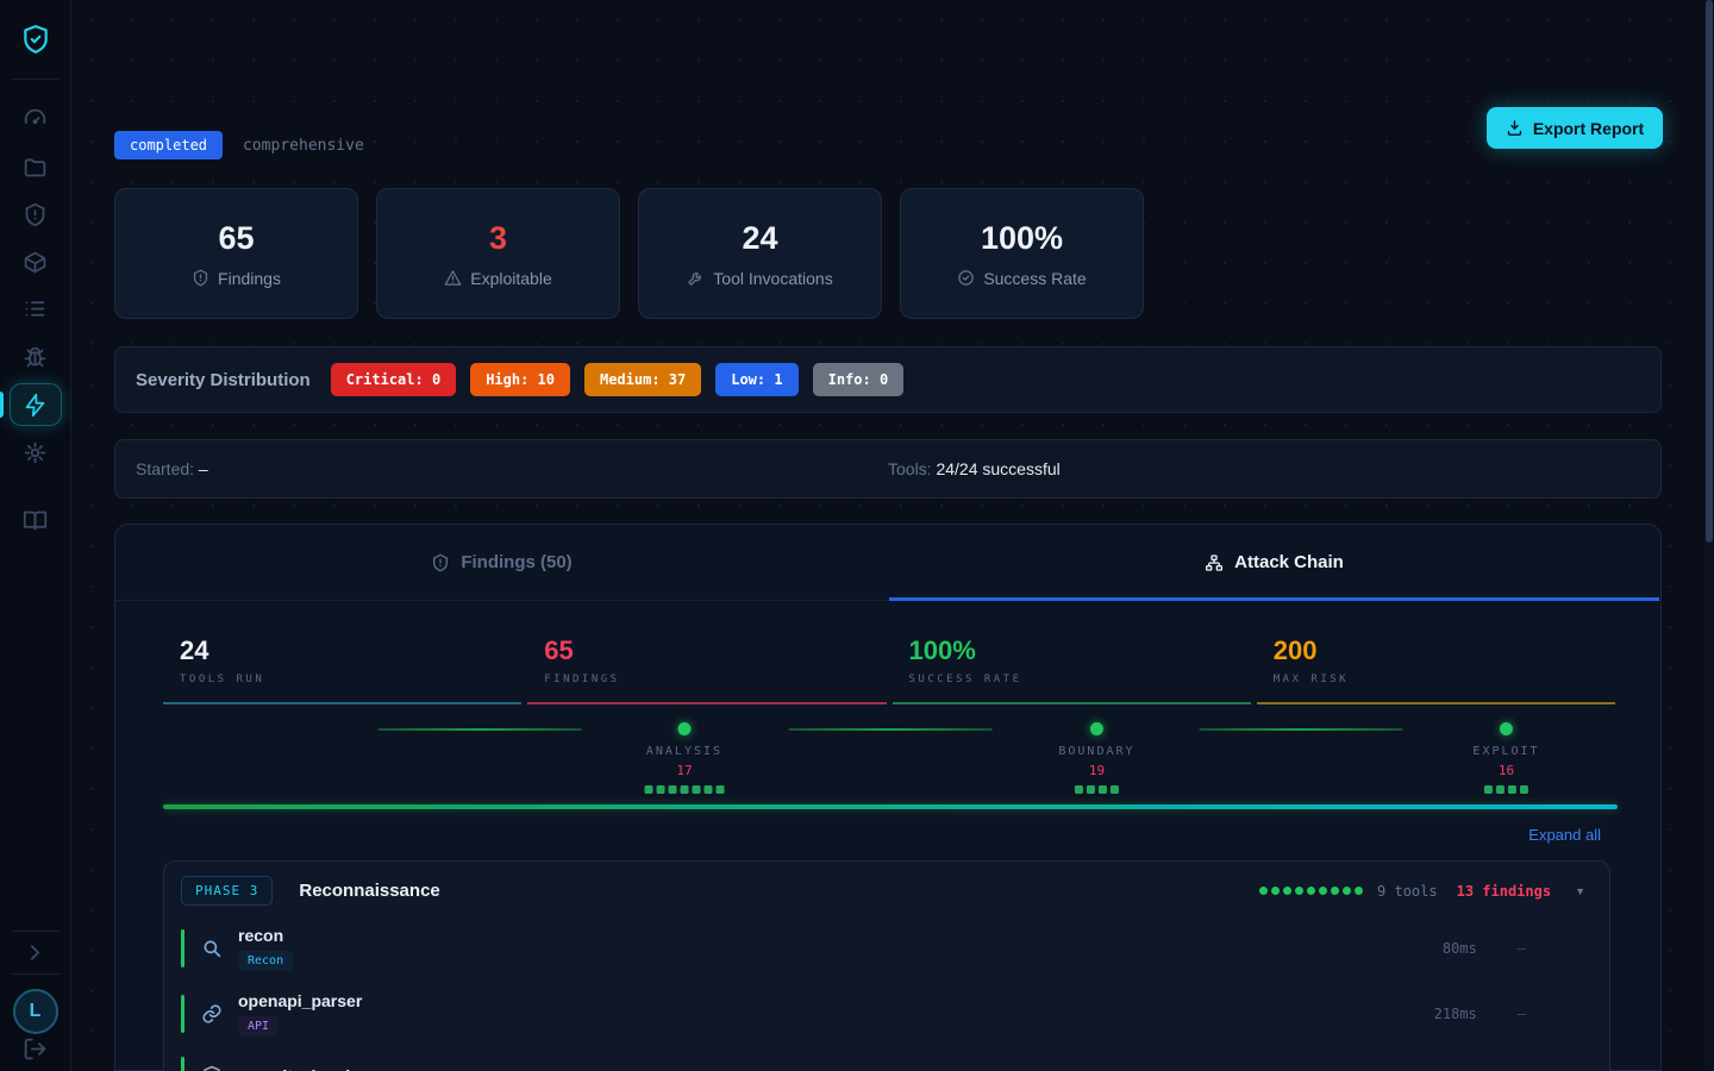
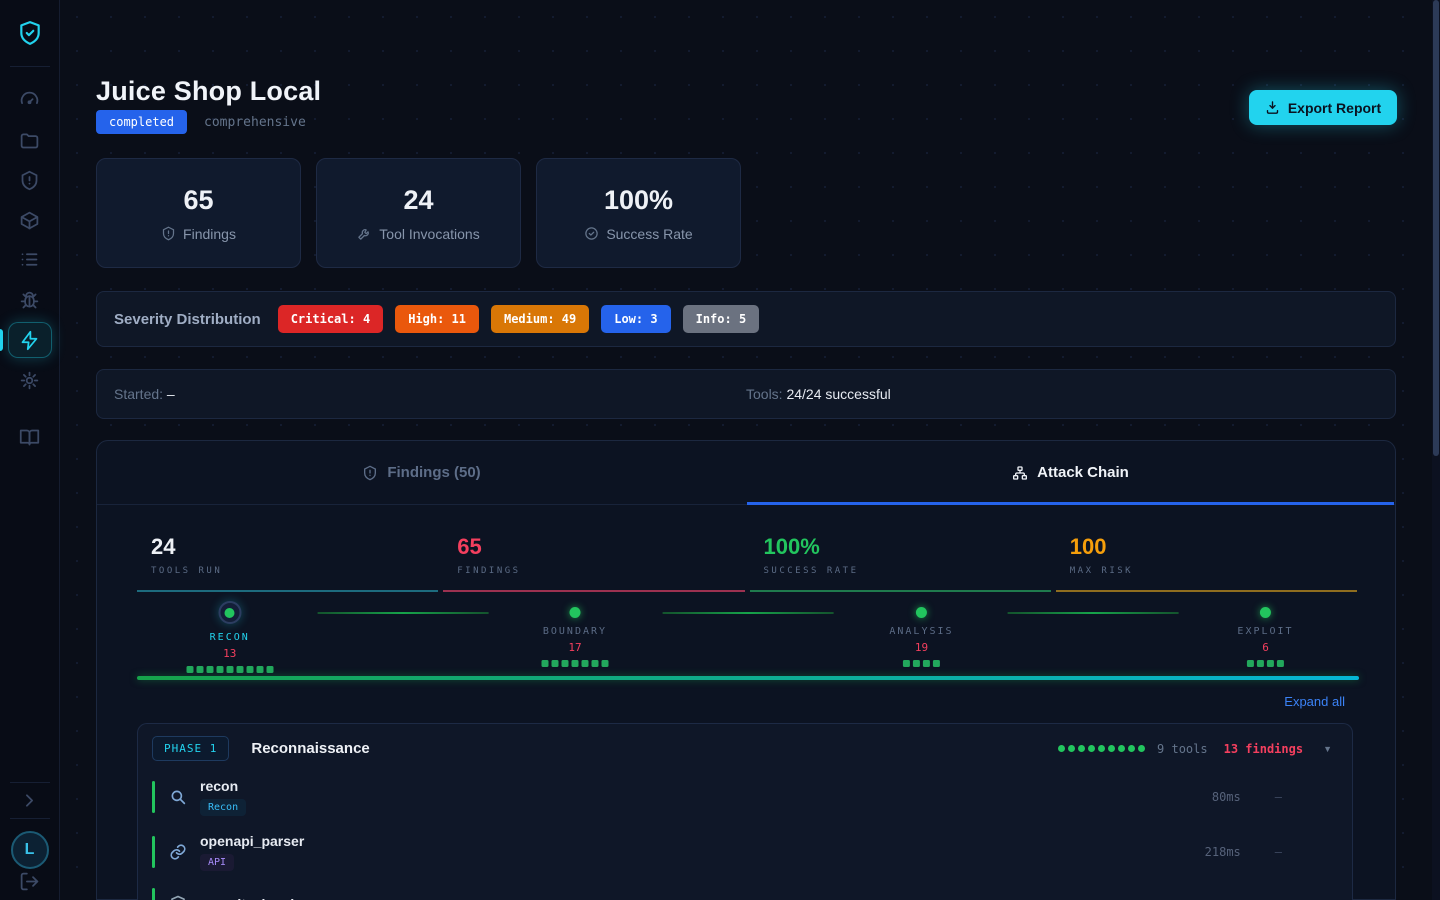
  L
+ Juice Shop Local
  completed
  comprehensive
  Export Report
  65
  Findings
- 3
- Exploitable
  24
  Tool Invocations
  100%
  Success Rate
  Severity Distribution
- Critical: 0
+ Critical: 4
- High: 10
+ High: 11
- Medium: 37
+ Medium: 49
- Low: 1
+ Low: 3
- Info: 0
+ Info: 5
  Started: –
  Tools: 24/24 successful
  Findings (50)
  Attack Chain
  24
  TOOLS RUN
  65
  FINDINGS
  100%
  SUCCESS RATE
- 200
+ 100
  MAX RISK
+ RECON
+ 13
- ANALYSIS
+ BOUNDARY
  17
- BOUNDARY
+ ANALYSIS
  19
  EXPLOIT
- 16
+ 6
  Expand all
- PHASE 3
+ PHASE 1
  Reconnaissance
  9 tools
  13 findings
  ▼
  recon
  Recon
  80ms
  —
  openapi_parser
  API
  218ms
  —
